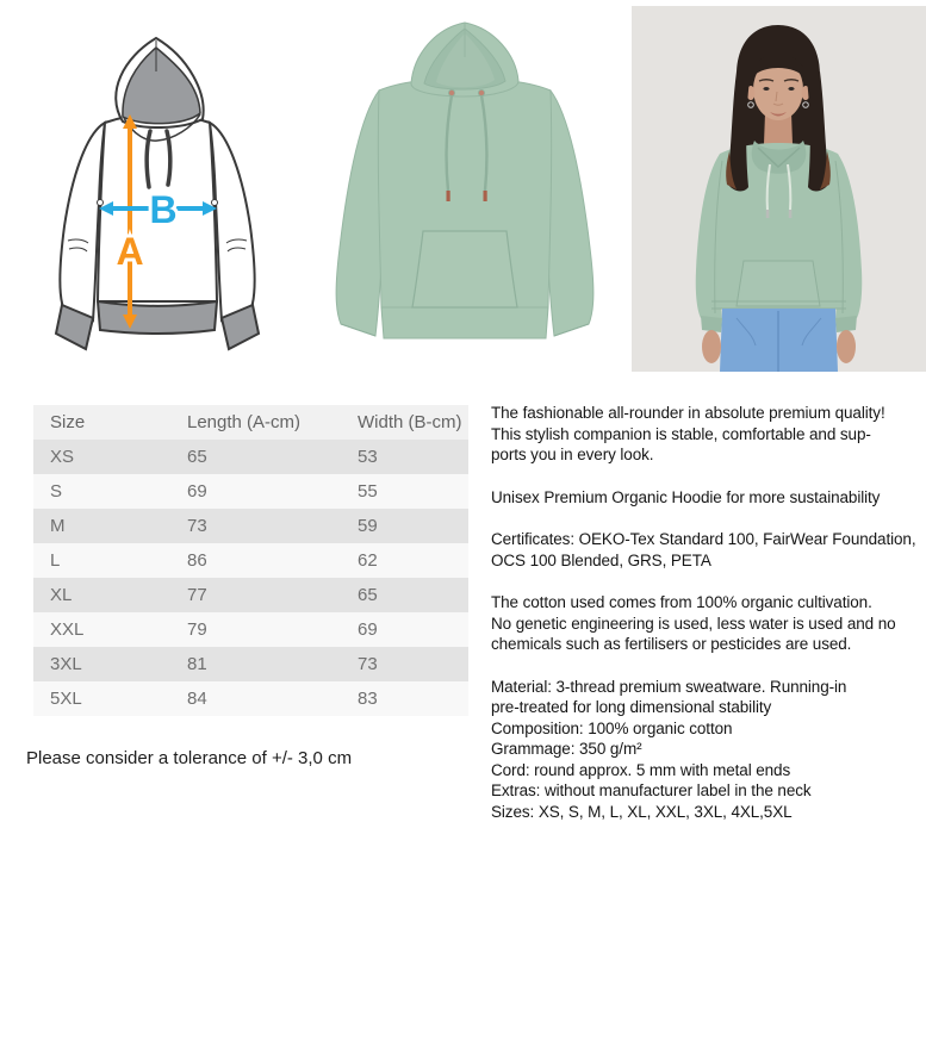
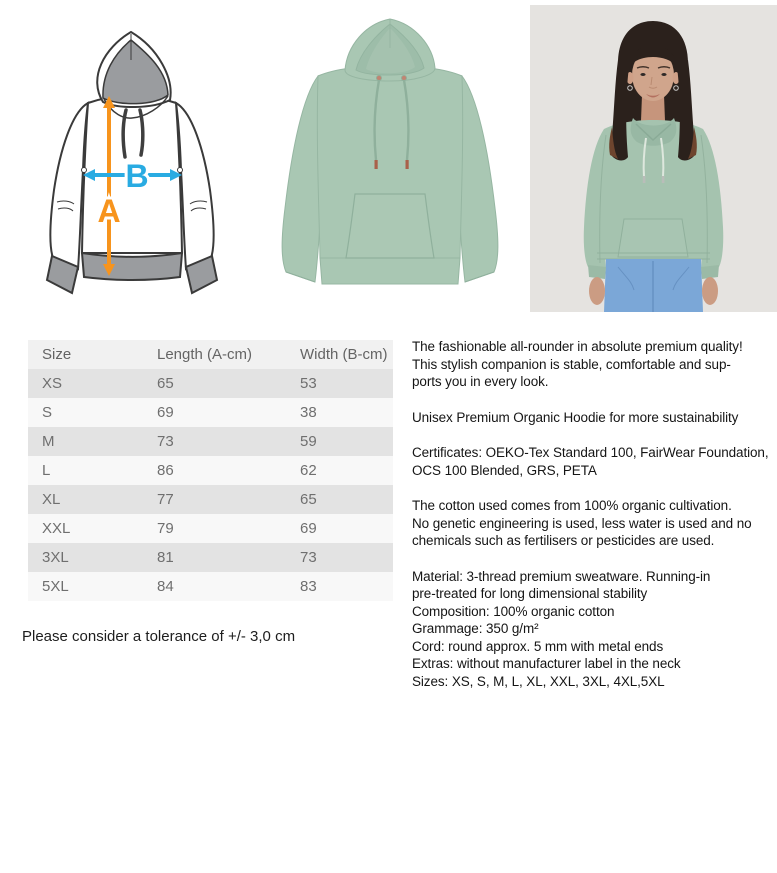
  B
  A
  Size	Length (A-cm)	Width (B-cm)
  XS	65	53
- S	69	55
+ S	69	38
  M	73	59
  L	86	62
  XL	77	65
  XXL	79	69
  3XL	81	73
  5XL	84	83
  Please consider a tolerance of +/- 3,0 cm
  The fashionable all-rounder in absolute premium quality!
  This stylish companion is stable, comfortable and sup-
  ports you in every look.
  Unisex Premium Organic Hoodie for more sustainability
  Certificates: OEKO-Tex Standard 100, FairWear Foundation,
  OCS 100 Blended, GRS, PETA
  The cotton used comes from 100% organic cultivation.
  No genetic engineering is used, less water is used and no
  chemicals such as fertilisers or pesticides are used.
  Material: 3-thread premium sweatware. Running-in
  pre-treated for long dimensional stability
  Composition: 100% organic cotton
  Grammage: 350 g/m²
  Cord: round approx. 5 mm with metal ends
  Extras: without manufacturer label in the neck
  Sizes: XS, S, M, L, XL, XXL, 3XL, 4XL,5XL
